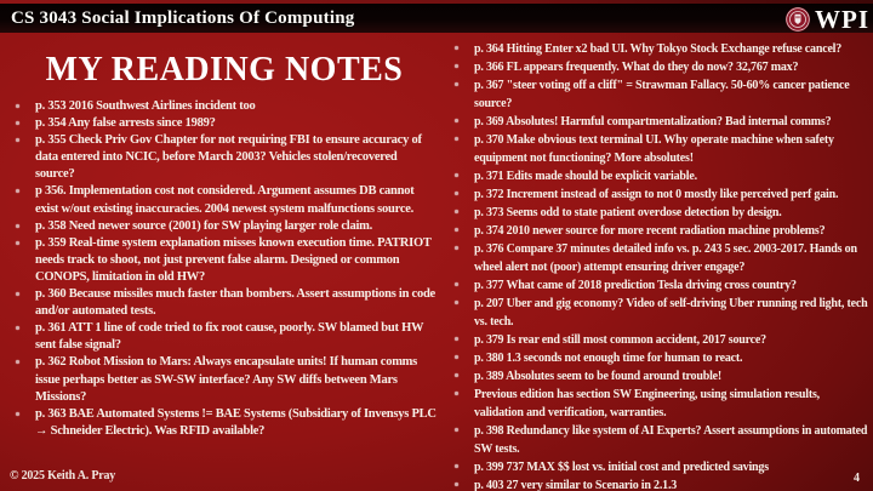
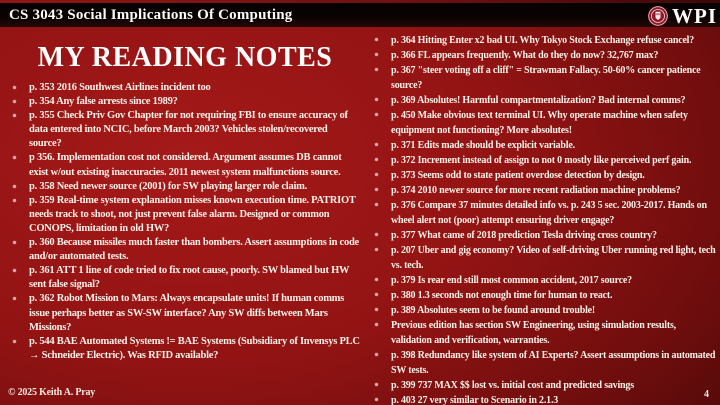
  CS 3043 Social Implications Of Computing
  WPI
  MY READING NOTES
  p. 353 2016 Southwest Airlines incident too
  p. 354 Any false arrests since 1989?
  p. 355 Check Priv Gov Chapter for not requiring FBI to ensure accuracy of data entered into NCIC, before March 2003? Vehicles stolen/recovered source?
- p 356. Implementation cost not considered. Argument assumes DB cannot exist w/out existing inaccuracies. 2004 newest system malfunctions source.
+ p 356. Implementation cost not considered. Argument assumes DB cannot exist w/out existing inaccuracies. 2011 newest system malfunctions source.
  p. 358 Need newer source (2001) for SW playing larger role claim.
  p. 359 Real-time system explanation misses known execution time. PATRIOT needs track to shoot, not just prevent false alarm. Designed or common CONOPS, limitation in old HW?
  p. 360 Because missiles much faster than bombers. Assert assumptions in code and/or automated tests.
  p. 361 ATT 1 line of code tried to fix root cause, poorly. SW blamed but HW sent false signal?
  p. 362 Robot Mission to Mars: Always encapsulate units! If human comms issue perhaps better as SW-SW interface? Any SW diffs between Mars Missions?
- p. 363 BAE Automated Systems != BAE Systems (Subsidiary of Invensys PLC → Schneider Electric). Was RFID available?
+ p. 544 BAE Automated Systems != BAE Systems (Subsidiary of Invensys PLC → Schneider Electric). Was RFID available?
  p. 364 Hitting Enter x2 bad UI. Why Tokyo Stock Exchange refuse cancel?
  p. 366 FL appears frequently. What do they do now? 32,767 max?
  p. 367 "steer voting off a cliff" = Strawman Fallacy. 50-60% cancer patience source?
  p. 369 Absolutes! Harmful compartmentalization? Bad internal comms?
- p. 370 Make obvious text terminal UI. Why operate machine when safety equipment not functioning? More absolutes!
+ p. 450 Make obvious text terminal UI. Why operate machine when safety equipment not functioning? More absolutes!
  p. 371 Edits made should be explicit variable.
  p. 372 Increment instead of assign to not 0 mostly like perceived perf gain.
  p. 373 Seems odd to state patient overdose detection by design.
  p. 374 2010 newer source for more recent radiation machine problems?
  p. 376 Compare 37 minutes detailed info vs. p. 243 5 sec. 2003-2017. Hands on wheel alert not (poor) attempt ensuring driver engage?
  p. 377 What came of 2018 prediction Tesla driving cross country?
  p. 207 Uber and gig economy? Video of self-driving Uber running red light, tech vs. tech.
  p. 379 Is rear end still most common accident, 2017 source?
  p. 380 1.3 seconds not enough time for human to react.
  p. 389 Absolutes seem to be found around trouble!
  Previous edition has section SW Engineering, using simulation results, validation and verification, warranties.
  p. 398 Redundancy like system of AI Experts? Assert assumptions in automated SW tests.
  p. 399 737 MAX $$ lost vs. initial cost and predicted savings
  p. 403 27 very similar to Scenario in 2.1.3
  © 2025 Keith A. Pray
  4
